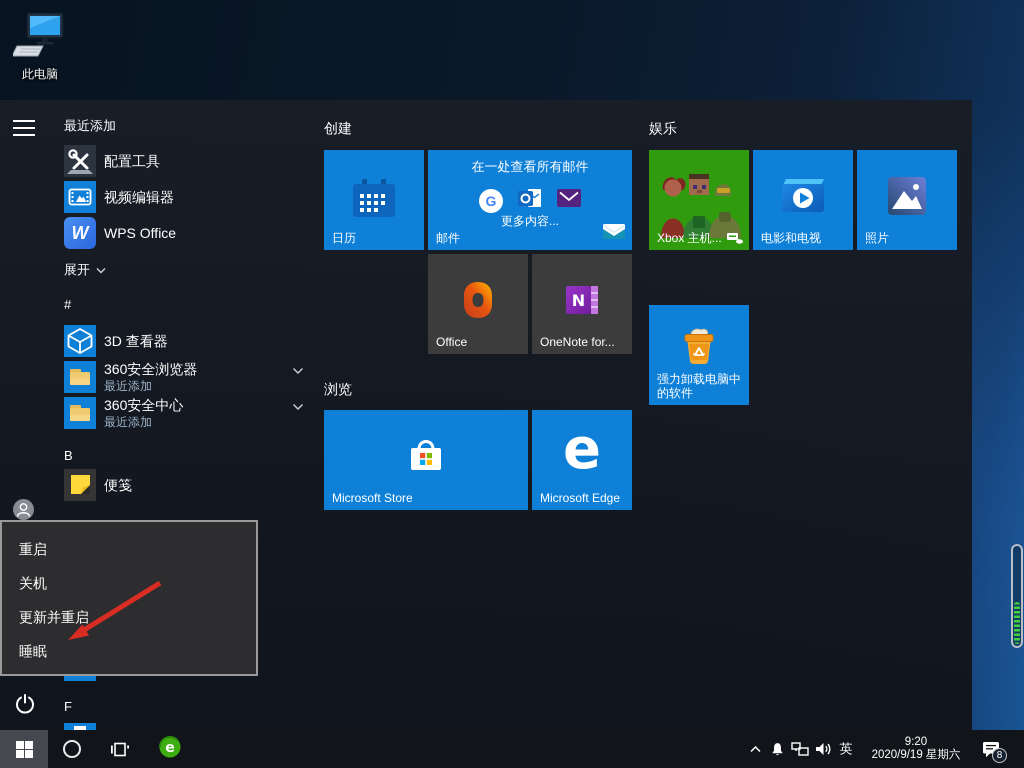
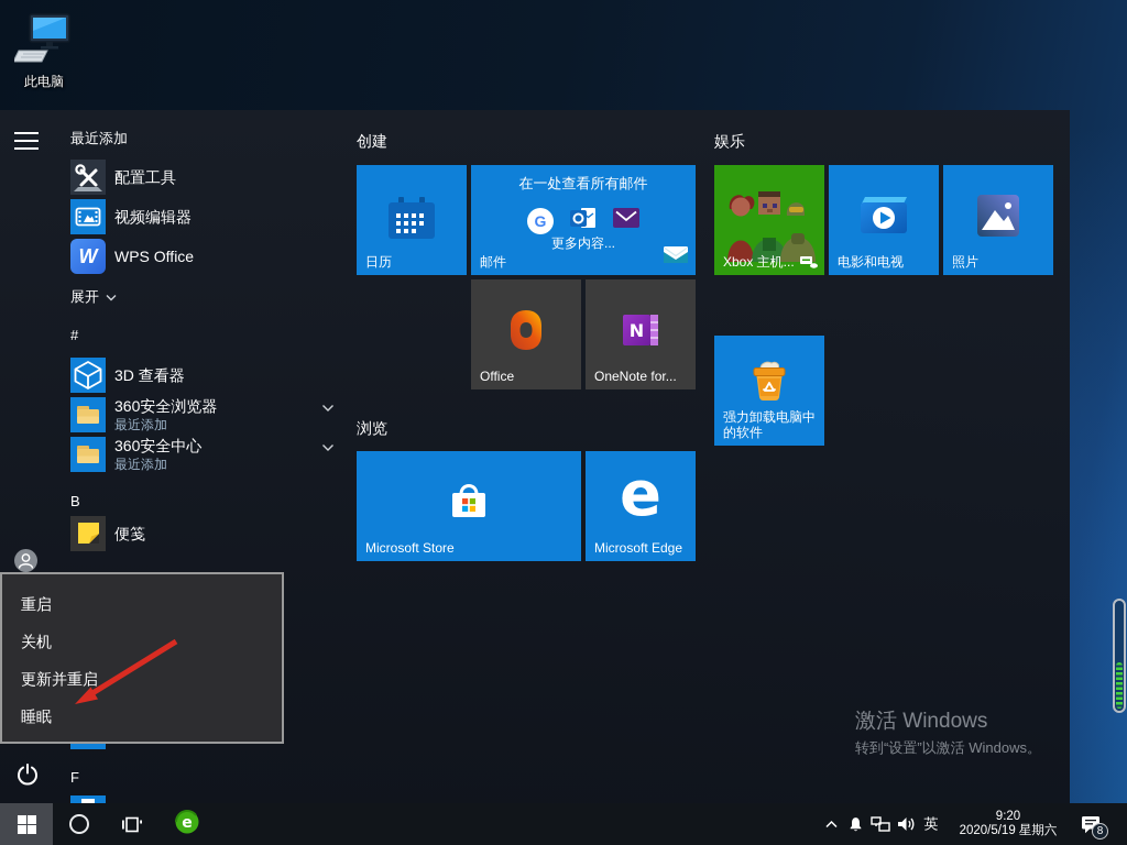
  此电脑
  最近添加
  配置工具
  视频编辑器
  W
  WPS Office
  展开
  #
  3D 查看器
  360安全浏览器
  最近添加
  360安全中心
  最近添加
  B
  便笺
  F
  创建
  娱乐
  浏览
  日历
  在一处查看所有邮件
  G
  更多内容...
  邮件
  Office
  N
  OneNote for...
  Microsoft Store
  e
  Microsoft Edge
  Xbox 主机...
  电影和电视
  照片
  强力卸载电脑中的软件
+ 激活 Windows
+ 转到“设置”以激活 Windows。
  重启
  关机
  更新并重启
  睡眠
  e
  英
  9:20
- 2020/9/19 星期六
+ 2020/5/19 星期六
  8
